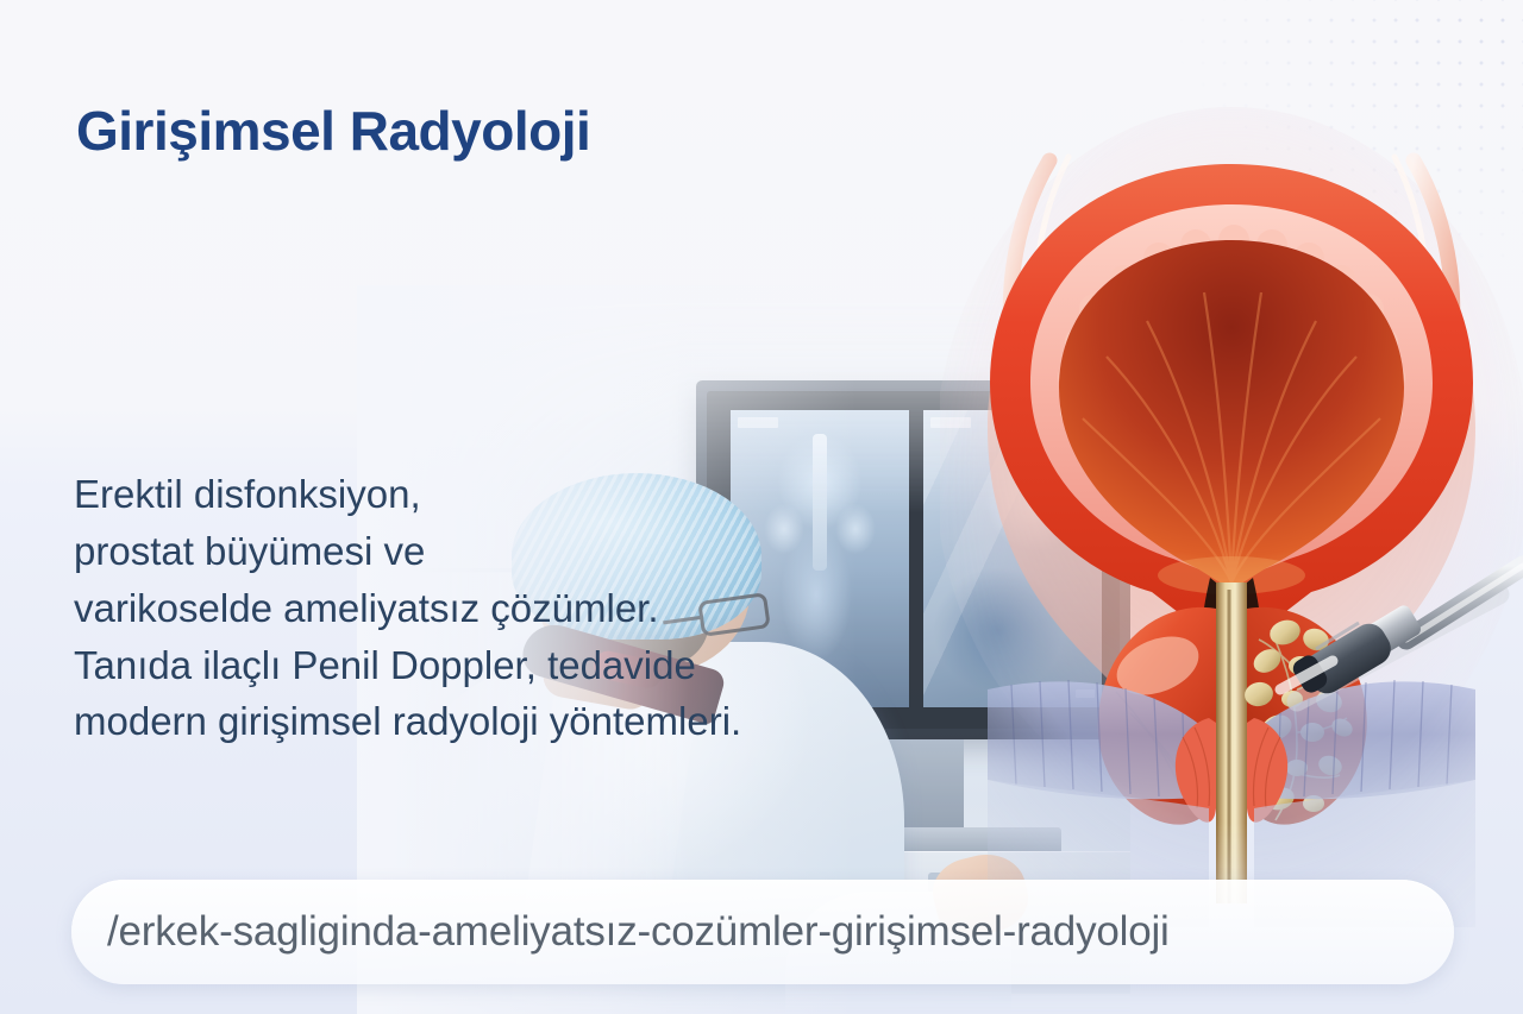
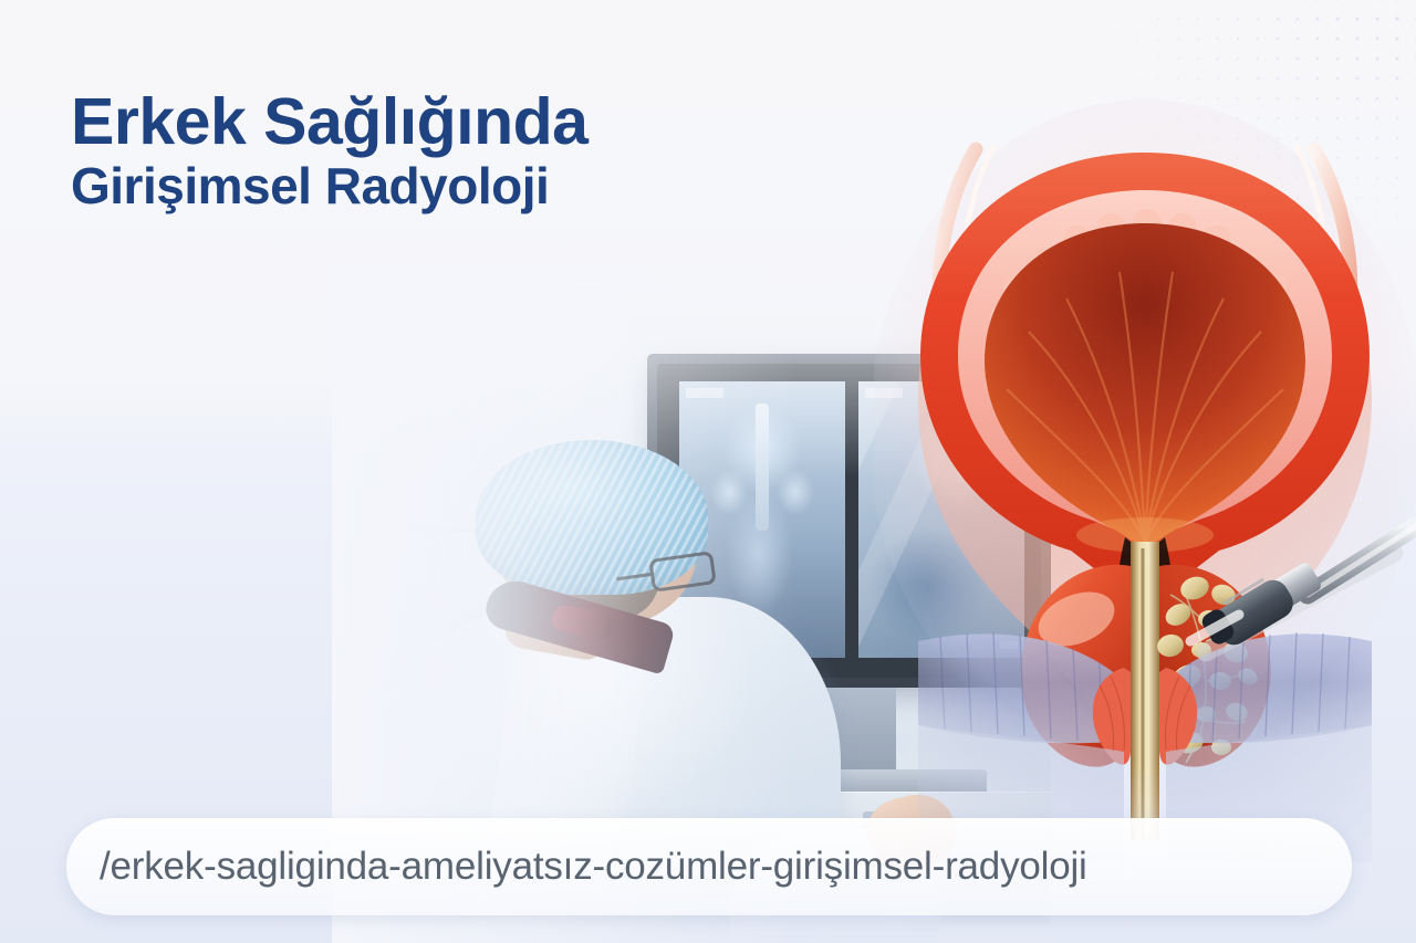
+ Erkek Sağlığında
  Girişimsel Radyoloji
- Erektil disfonksiyon,
- prostat büyümesi ve
- varikoselde ameliyatsız çözümler.
- Tanıda ilaçlı Penil Doppler, tedavide
- modern girişimsel radyoloji yöntemleri.
  /erkek-sagliginda-ameliyatsız-cozümler-girişimsel-radyoloji
